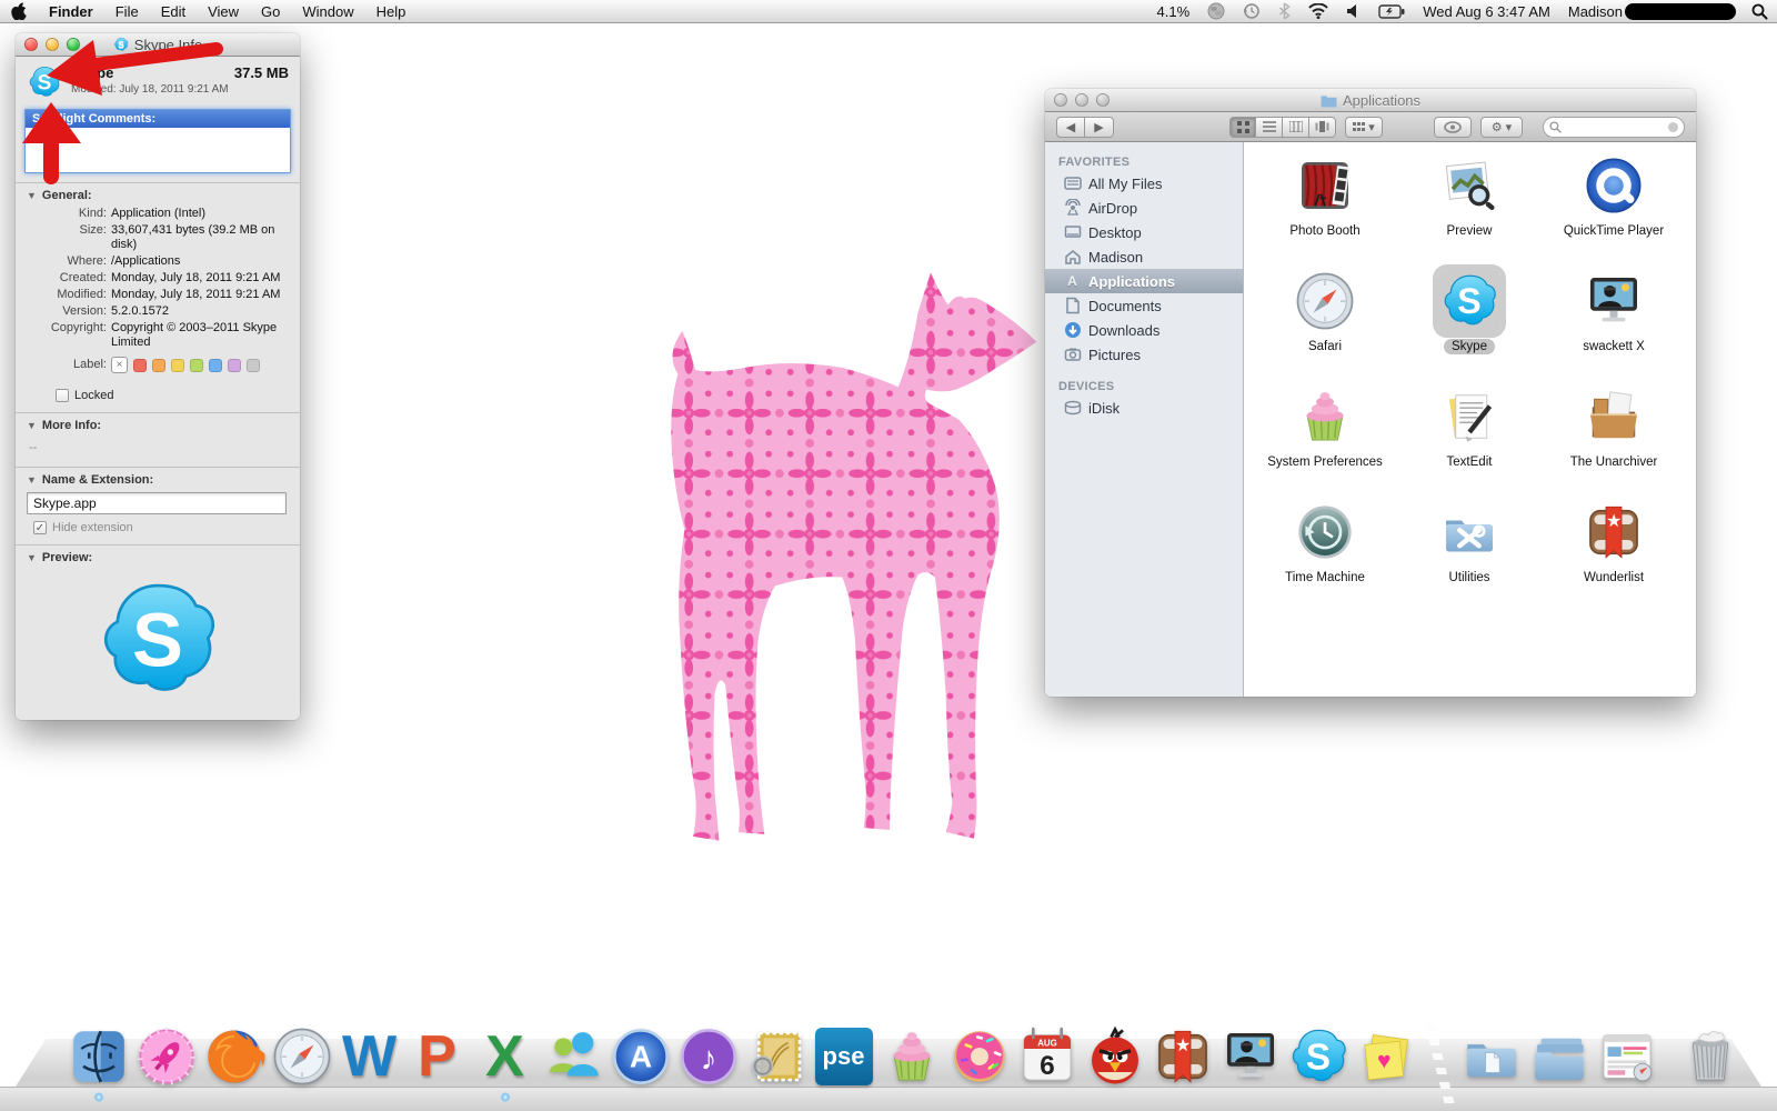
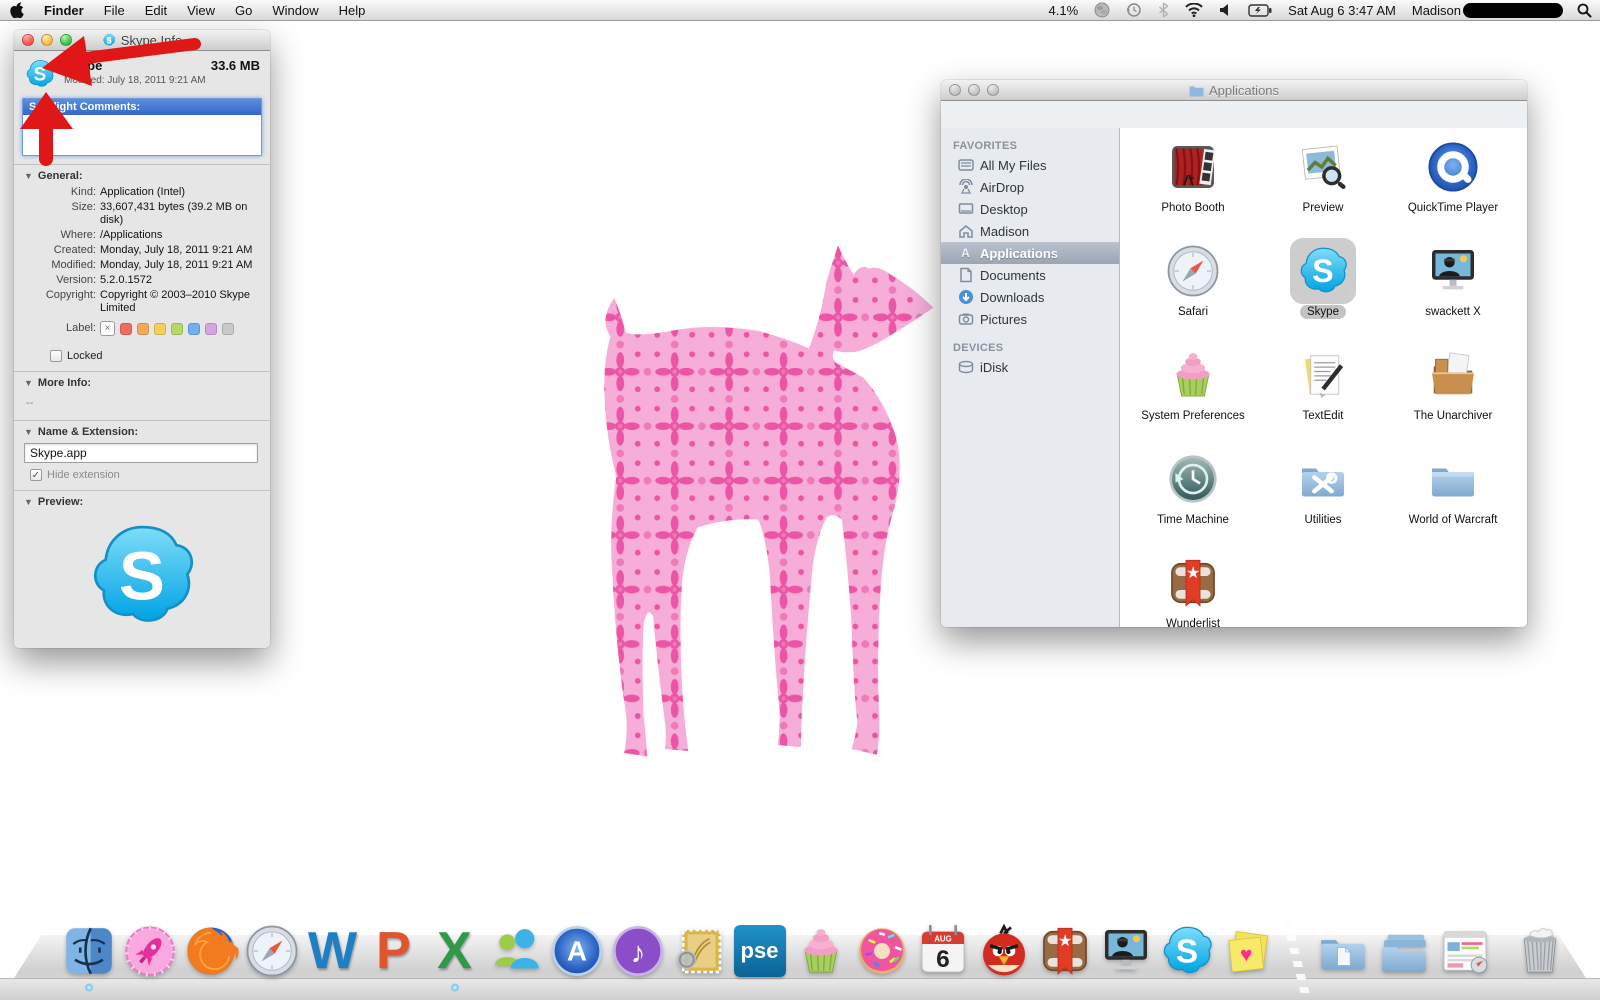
  Finder
  File
  Edit
  View
  Go
  Window
  Help
  4.1%
- Wed Aug 6 3:47 AM
+ Sat Aug 6 3:47 AM
  Madison
  Applications
- ◀
- ▶
- ▾
- ⚙ ▾
  FAVORITES
  All My Files
  AirDrop
  Desktop
  Madison
  A
  Applications
  Documents
  Downloads
  Pictures
  DEVICES
  iDisk
  Photo Booth
  Preview
  QuickTime Player
  Safari
  Skype
  swackett X
  System Preferences
  TextEdit
  The Unarchiver
  Time Machine
  Utilities
+ World of Warcraft
  Wunderlist
  Skype Info
  Moed: July 18, 2011 9:21 AM
- 37.5 MB
+ 33.6 MB
  Sight Comments:
  ▼
  General:
  Kind:
  Application (Intel)
  Size:
  33,607,431 bytes (39.2 MB on disk)
  Where:
  /Applications
  Created:
  Monday, July 18, 2011 9:21 AM
  Modified:
  Monday, July 18, 2011 9:21 AM
  Version:
  5.2.0.1572
  Copyright:
- Copyright © 2003–2011 Skype Limited
+ Copyright © 2003–2010 Skype Limited
  Label:
  ×
  Locked
  ▼
  More Info:
  --
  ▼
  Name & Extension:
  Skype.app
  ✓
  Hide extension
  ▼
  Preview:
  W
  P
  X
  pse
